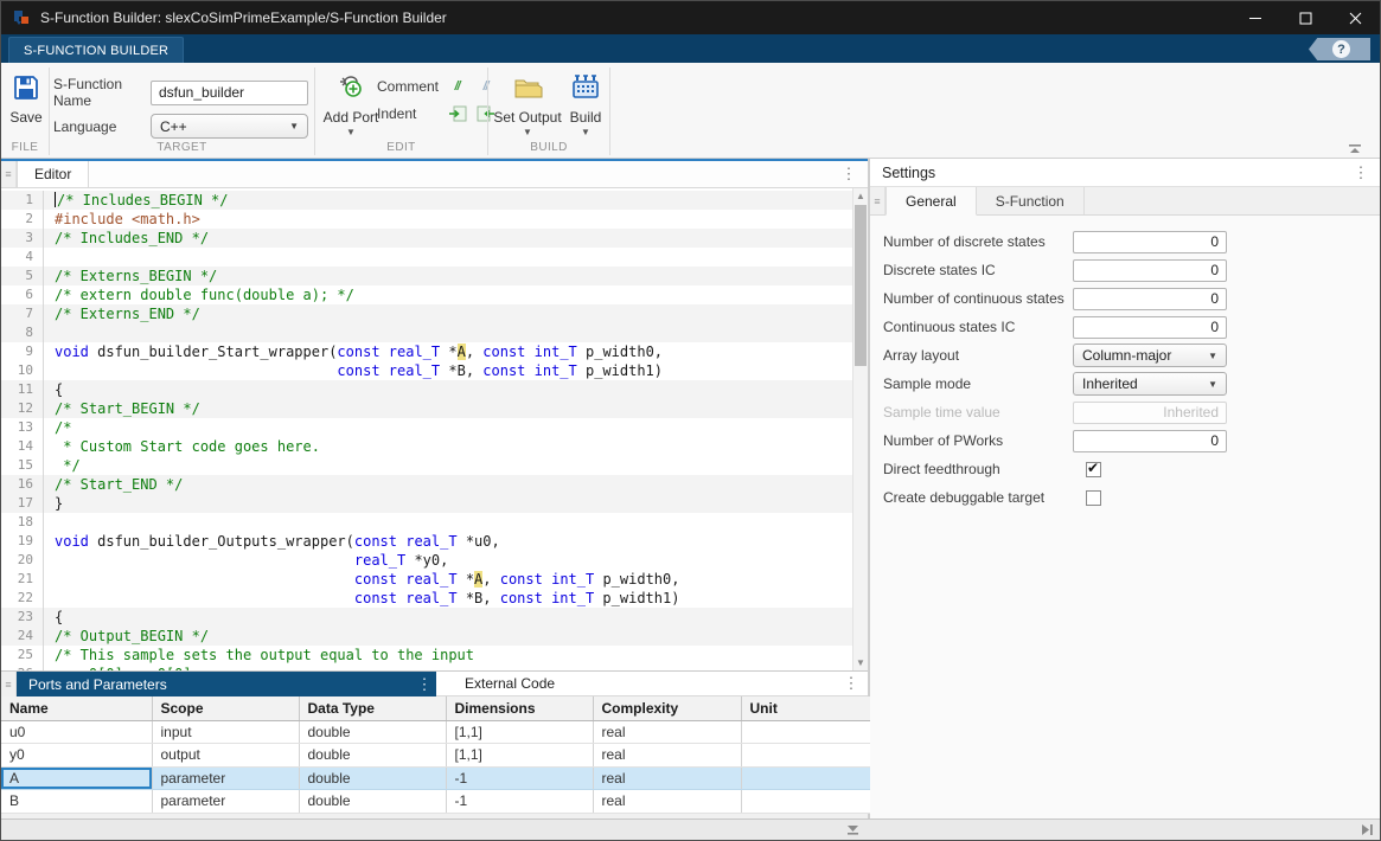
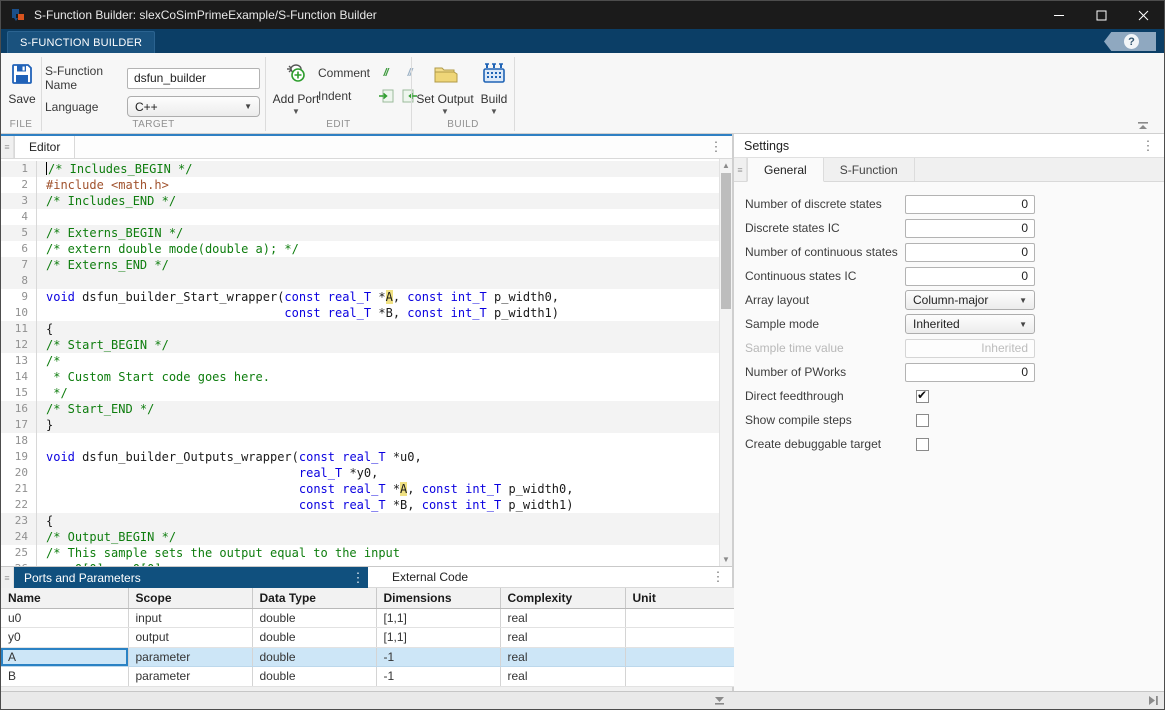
  S-Function Builder: slexCoSimPrimeExample/S-Function Builder
  S-FUNCTION BUILDER
  ?
  Save
  FILE
  S-Function Name
  dsfun_builder
  Language
  C++
  ▼
  TARGET
  Add Port
  ▼
  Comment
  //
  Indent
  EDIT
  Set Output
  ▼
  Build
  ▼
  BUILD
  ≡
  Editor
  ⋮
  1
  /* Includes_BEGIN */
  2
  #include <math.h>
  3
  /* Includes_END */
  4
  5
  /* Externs_BEGIN */
  6
- /* extern double func(double a); */
+ /* extern double mode(double a); */
  7
  /* Externs_END */
  8
  9
  void dsfun_builder_Start_wrapper(const real_T *A, const int_T p_width0,
  10
  const real_T *B, const int_T p_width1)
  11
  {
  12
  /* Start_BEGIN */
  13
  /*
  14
  * Custom Start code goes here.
  15
  */
  16
  /* Start_END */
  17
  }
  18
  19
  void dsfun_builder_Outputs_wrapper(const real_T *u0,
  20
  real_T *y0,
  21
  const real_T *A, const int_T p_width0,
  22
  const real_T *B, const int_T p_width1)
  23
  {
  24
  /* Output_BEGIN */
  25
  /* This sample sets the output equal to the input
  ▲
  ▼
  ≡
  Ports and Parameters
  ⋮
  External Code
  ⋮
  Name	Scope	Data Type	Dimensions	Complexity	Unit
  u0	input	double	[1,1]	real
  y0	output	double	[1,1]	real
  A	parameter	double	-1	real
  B	parameter	double	-1	real
  Settings
  ⋮
  ≡
  General
  S-Function
  Number of discrete states
  0
  Discrete states IC
  0
  Number of continuous states
  0
  Continuous states IC
  0
  Array layout
  Column-major
  ▼
  Sample mode
  Inherited
  ▼
  Sample time value
  Inherited
  Number of PWorks
  0
  Direct feedthrough
+ Show compile steps
  Create debuggable target
